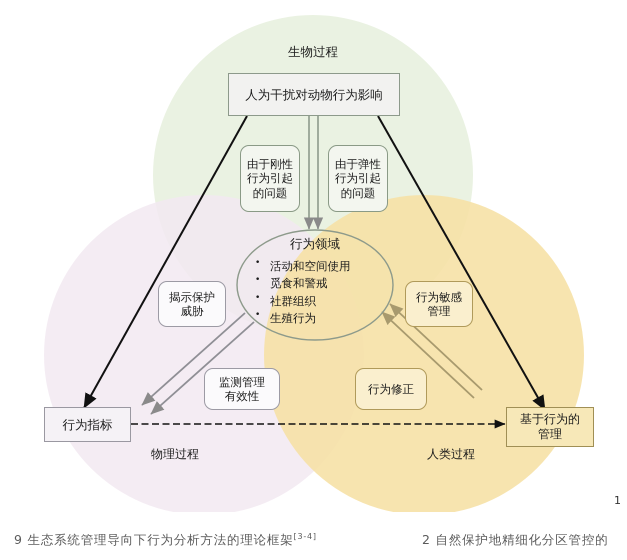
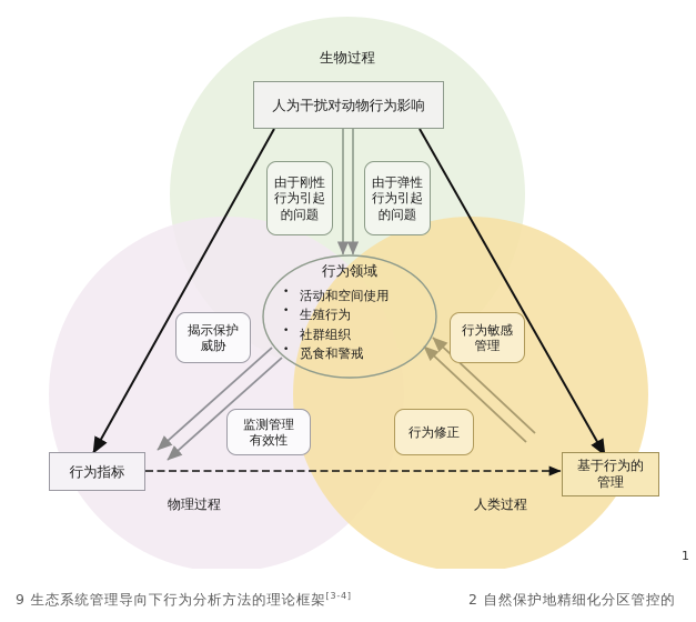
  生物过程
  物理过程
  人类过程
  人为干扰对动物行为影响
  由于刚性
  行为引起
  的问题
  由于弹性
  行为引起
  的问题
  行为领域
  活动和空间使用
- 觅食和警戒
+ 生殖行为
  社群组织
- 生殖行为
+ 觅食和警戒
  揭示保护
  威胁
  监测管理
  有效性
  行为指标
  行为敏感
  管理
  行为修正
  基于行为的
  管理
  1
  9 生态系统管理导向下行为分析方法的理论框架[3-4]
  2 自然保护地精细化分区管控的
